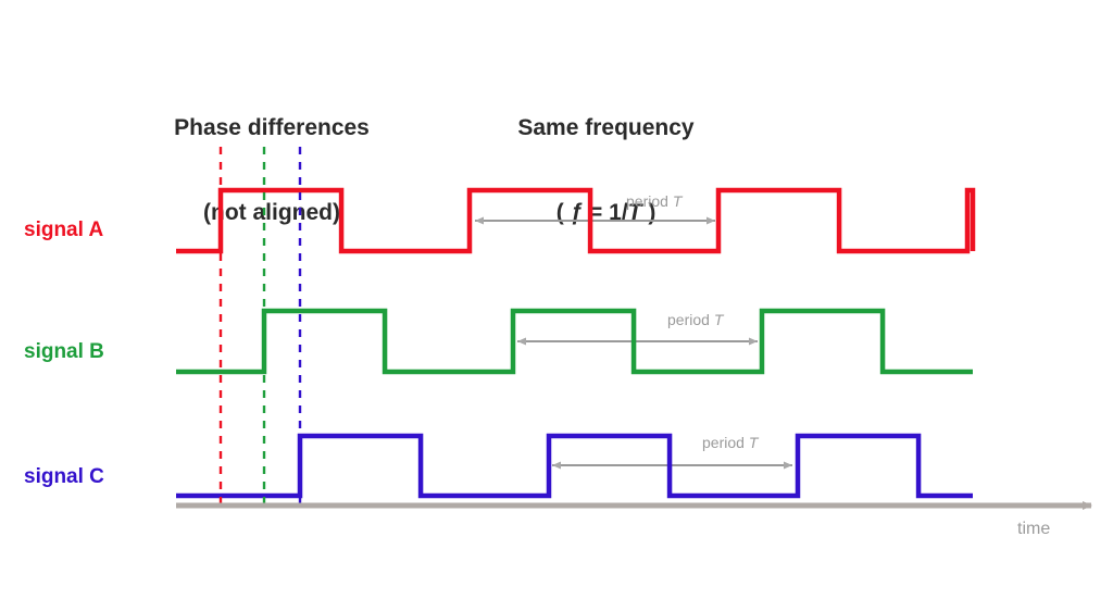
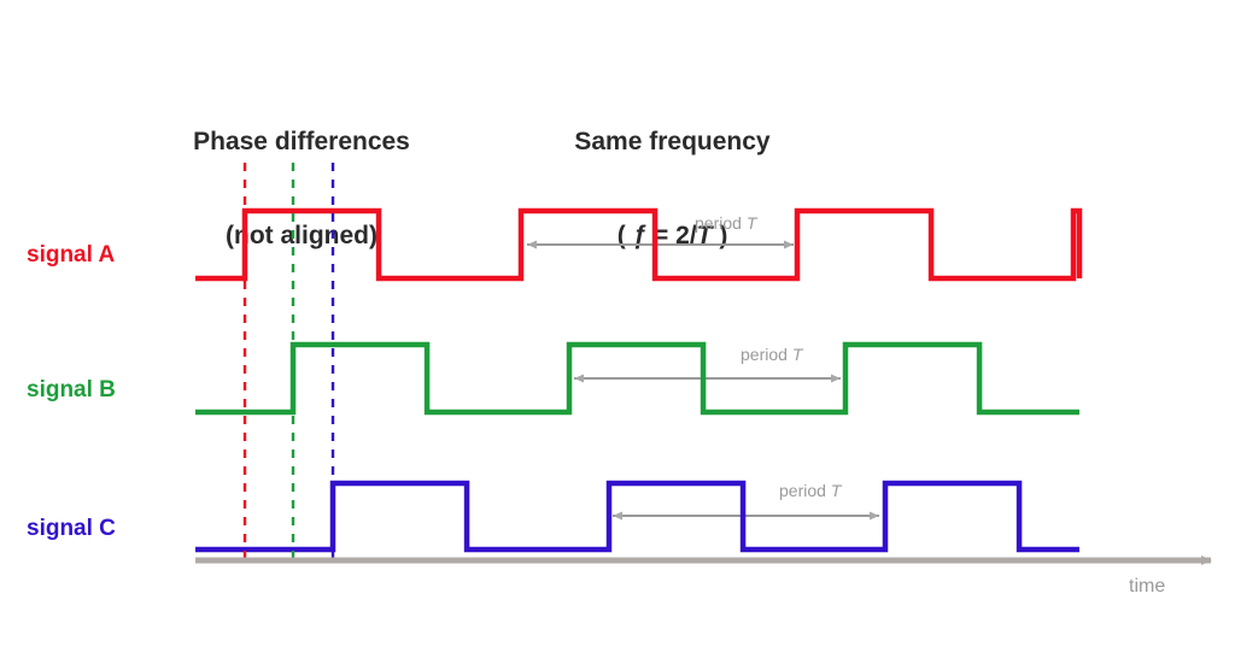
  Phase differences
  (not aliged)
  Same frequency
- ( ƒ = 1/T )
+ ( ƒ = 2/T )
  signal A
  signal B
  signal C
  period T
  period T
  period T
  time
